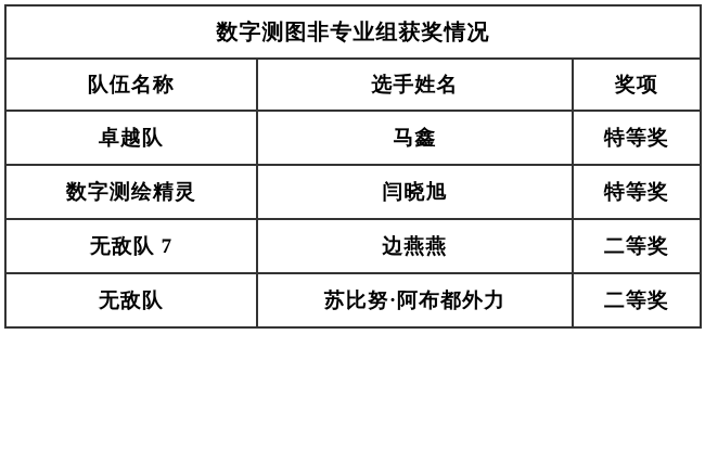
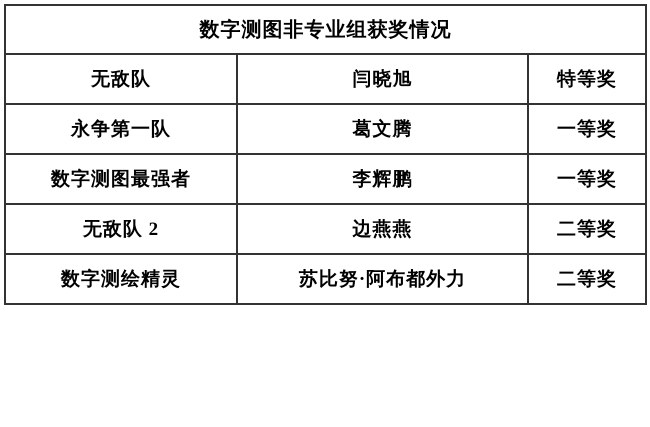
  数字测图非专业组获奖情况
- 队伍名称	选手姓名	奖项
- 卓越队	马鑫	特等奖
- 数字测绘精灵	闫晓旭	特等奖
+ 无敌队	闫晓旭	特等奖
+ 永争第一队	葛文腾	一等奖
+ 数字测图最强者	李辉鹏	一等奖
- 无敌队 7	边燕燕	二等奖
+ 无敌队 2	边燕燕	二等奖
- 无敌队	苏比努·阿布都外力	二等奖
+ 数字测绘精灵	苏比努·阿布都外力	二等奖
